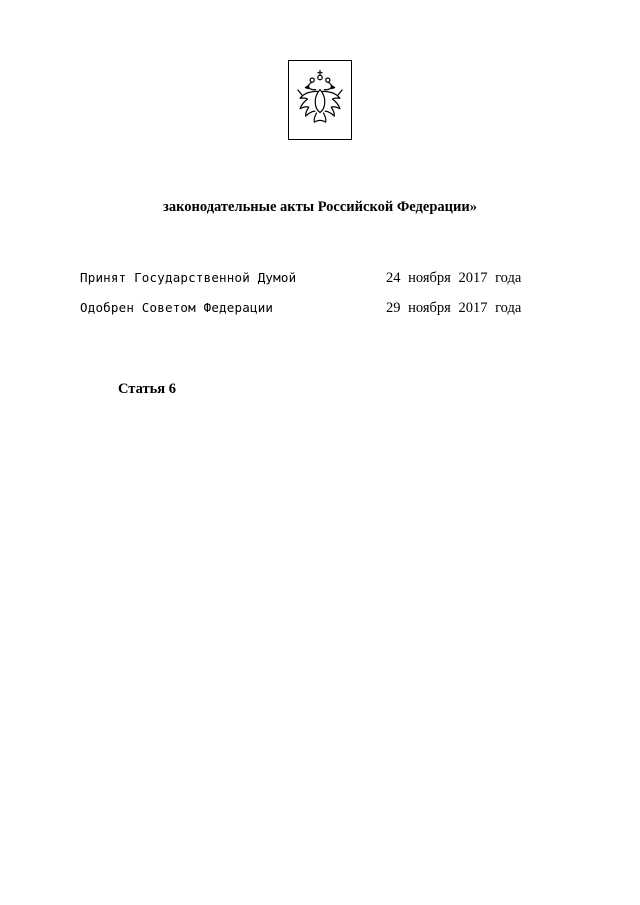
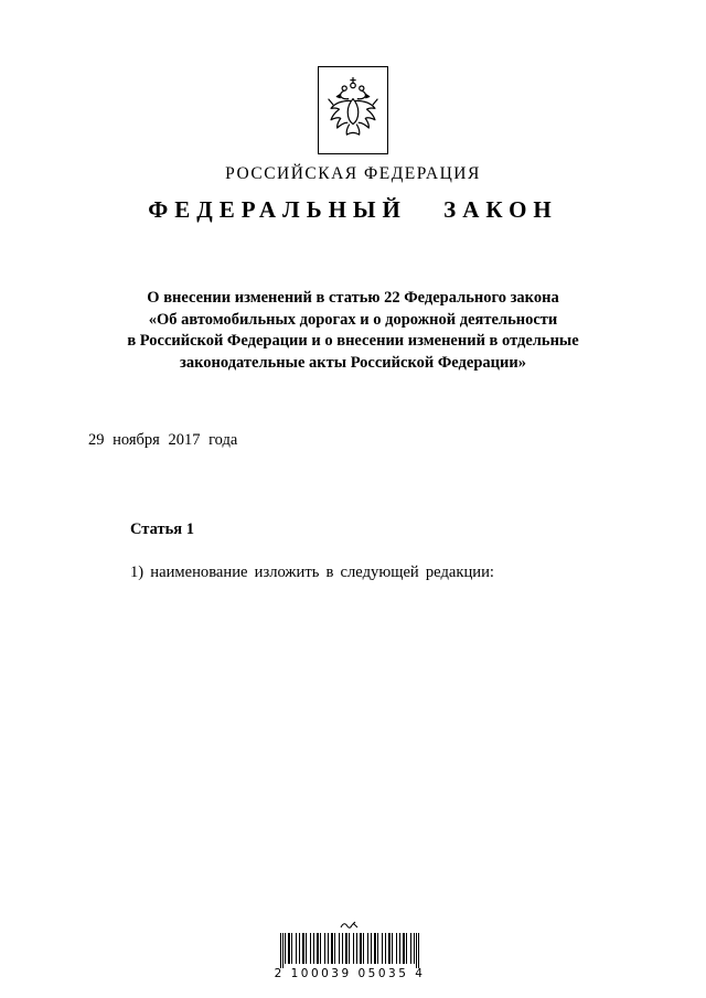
+ РОССИЙСКАЯ ФЕДЕРАЦИЯ
+ ФЕДЕРАЛЬНЫЙ ЗАКОН
+ О внесении изменений в статью 22 Федерального закона
+ «Об автомобильных дорогах и о дорожной деятельности
+ в Российской Федерации и о внесении изменений в отдельные
  законодательные акты Российской Федерации»
- Принят Государственной Думой
- 24 ноября 2017 года
- Одобрен Советом Федерации
  29 ноября 2017 года
- Статья 6
+ Статья 1
+ 1) наименование изложить в следующей редакции:
+ 2 100039 05035 4
